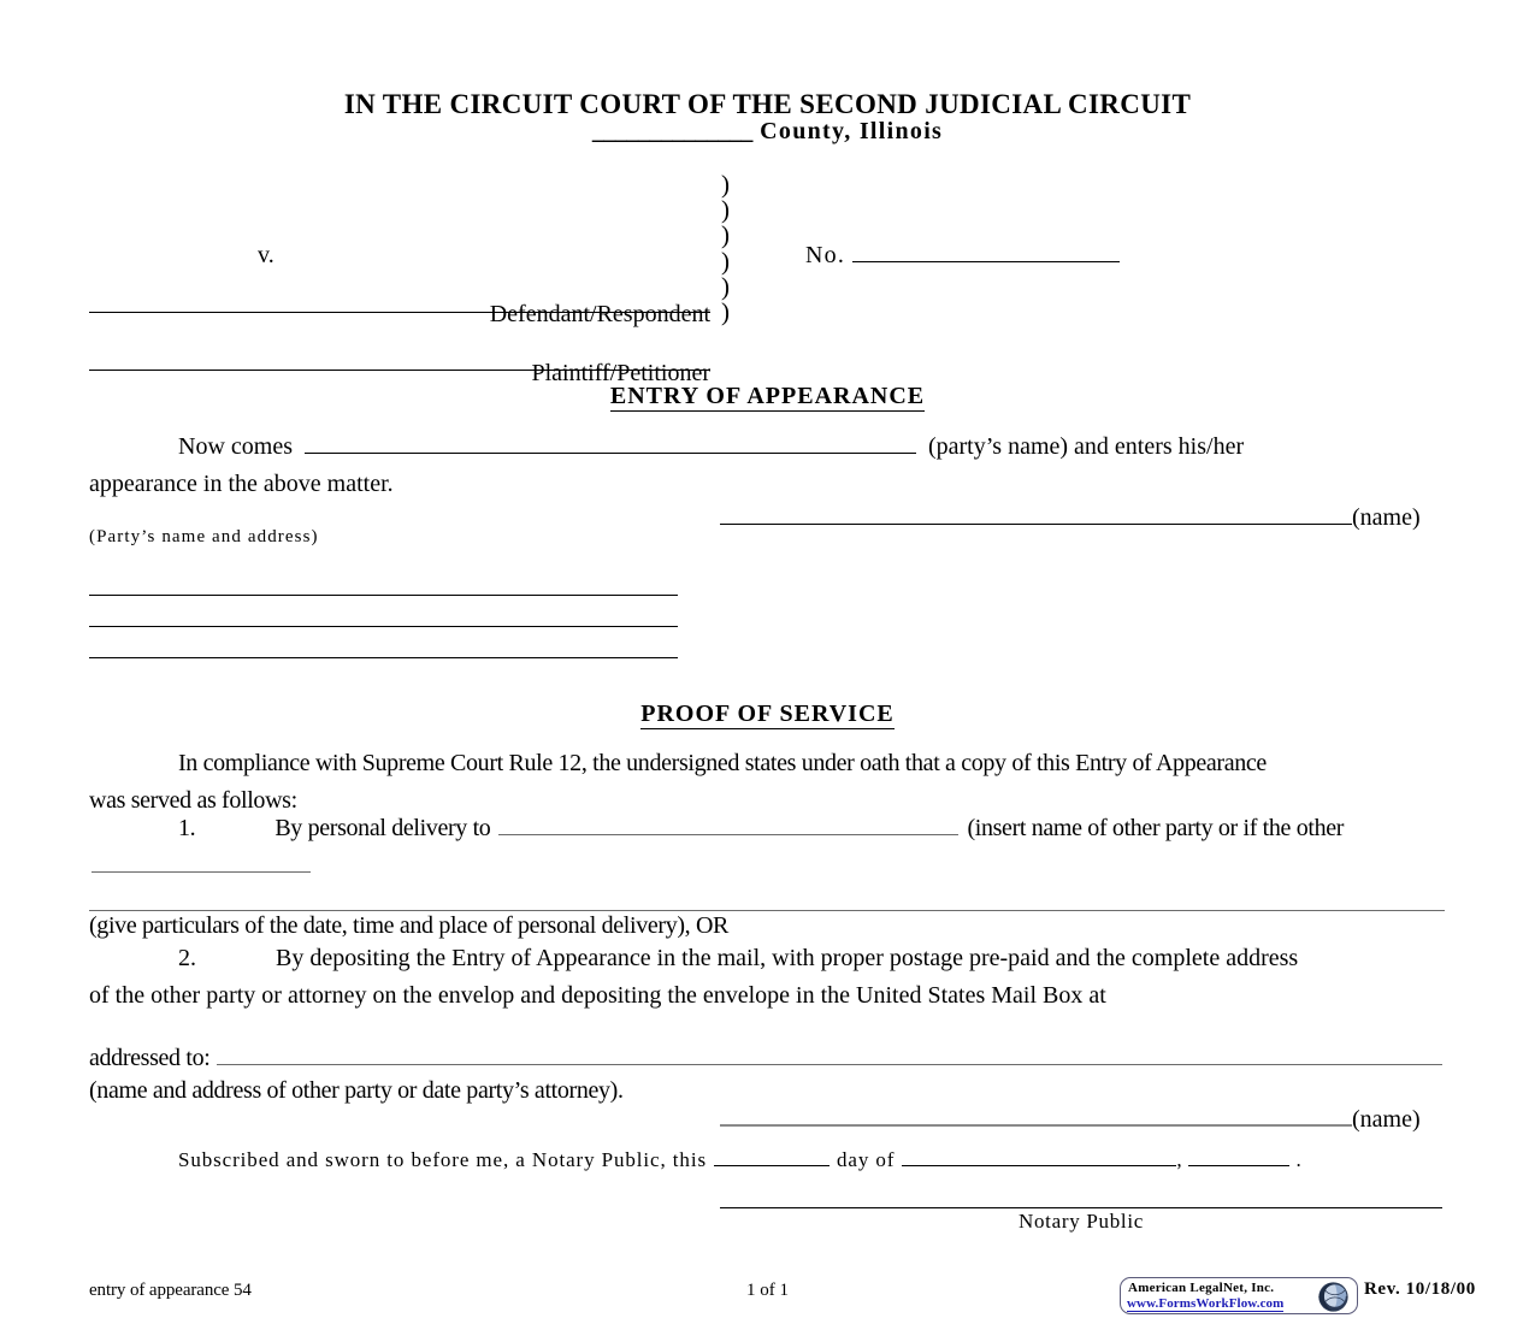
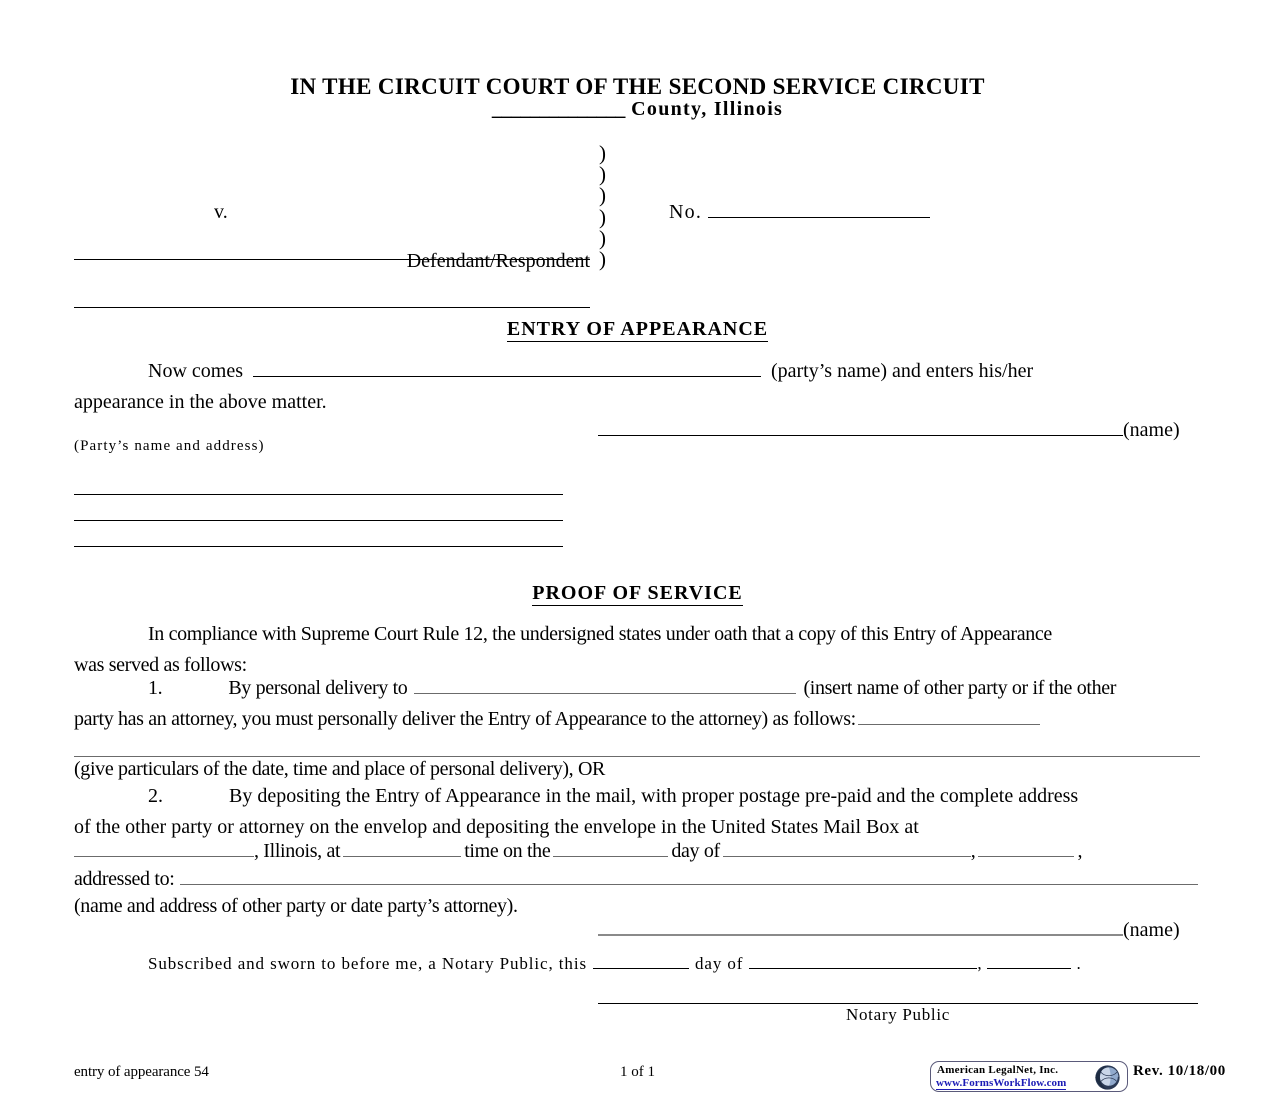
- IN THE CIRCUIT COURT OF THE SECOND JUDICIAL CIRCUIT
+ IN THE CIRCUIT COURT OF THE SECOND SERVICE CIRCUIT
  ______________ County, Illinois
- Plaintiff/Petitioner
  v.
  Defendant/Respondent
  )
  )
  )
  )
  )
  )
  No.
  ENTRY OF APPEARANCE
  Now comes (party’s name) and enters his/her
  appearance in the above matter.
  (name)
  (Party’s name and address)
  PROOF OF SERVICE
  In compliance with Supreme Court Rule 12, the undersigned states under oath that a copy of this Entry of Appearance
  was served as follows:
  1. By personal delivery to (insert name of other party or if the other
+ party has an attorney, you must personally deliver the Entry of Appearance to the attorney) as follows:
  (give particulars of the date, time and place of personal delivery), OR
  2. By depositing the Entry of Appearance in the mail, with proper postage pre-paid and the complete address
  of the other party or attorney on the envelop and depositing the envelope in the United States Mail Box at
+ , Illinois, at time on the day of , ,
  addressed to:
  (name and address of other party or date party’s attorney).
  (name)
  Subscribed and sworn to before me, a Notary Public, this day of , .
  Notary Public
  entry of appearance 54
  1 of 1
  American LegalNet, Inc.
  www.FormsWorkFlow.com
  Rev. 10/18/00
